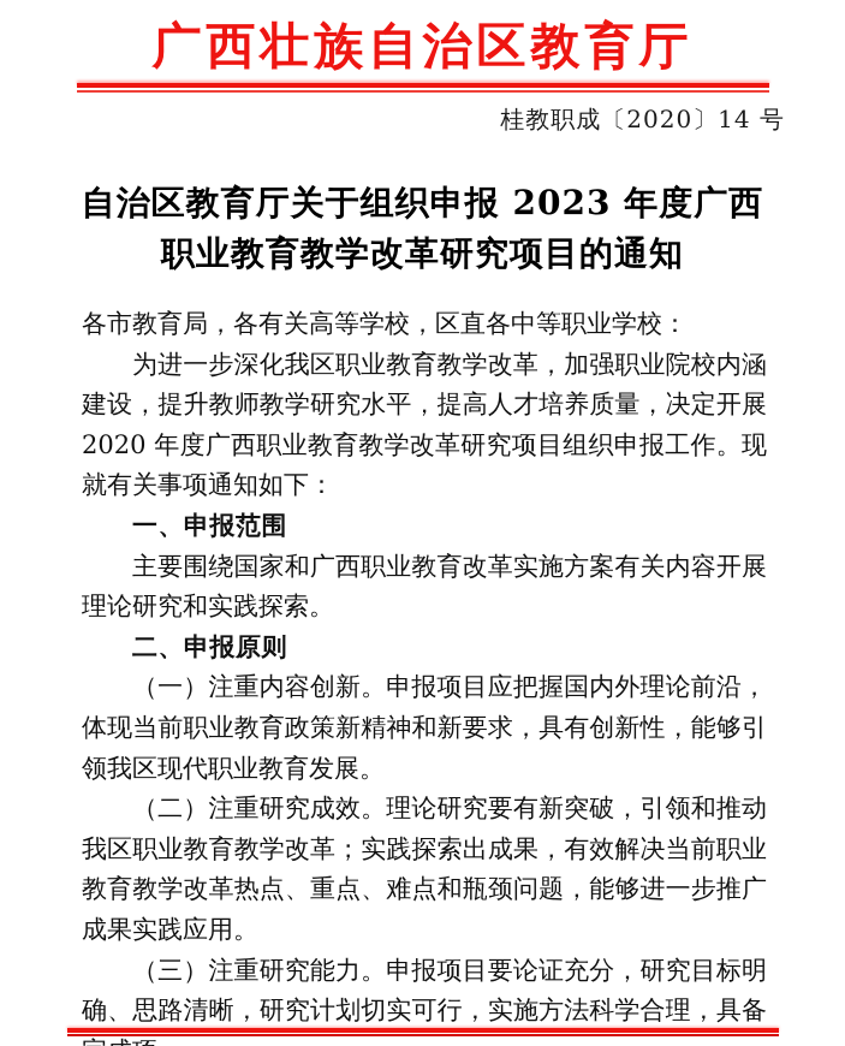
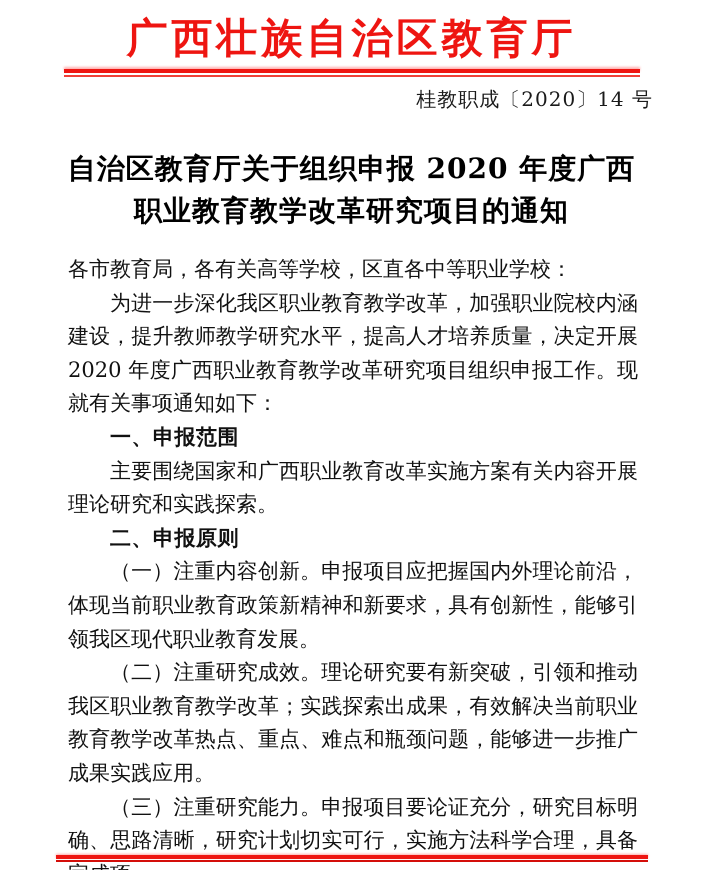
  广西壮族自治区教育厅
  桂教职成〔2020〕14 号
- 自治区教育厅关于组织申报 2023 年度广西
+ 自治区教育厅关于组织申报 2020 年度广西
  职业教育教学改革研究项目的通知
  各市教育局，各有关高等学校，区直各中等职业学校：
  为进一步深化我区职业教育教学改革，加强职业院校内涵建设，提升教师教学研究水平，提高人才培养质量，决定开展 2020 年度广西职业教育教学改革研究项目组织申报工作。现就有关事项通知如下：
  一、申报范围
  主要围绕国家和广西职业教育改革实施方案有关内容开展理论研究和实践探索。
  二、申报原则
  （一）注重内容创新。申报项目应把握国内外理论前沿，体现当前职业教育政策新精神和新要求，具有创新性，能够引领我区现代职业教育发展。
  （二）注重研究成效。理论研究要有新突破，引领和推动我区职业教育教学改革；实践探索出成果，有效解决当前职业教育教学改革热点、重点、难点和瓶颈问题，能够进一步推广成果实践应用。
  （三）注重研究能力。申报项目要论证充分，研究目标明确、思路清晰，研究计划切实可行，实施方法科学合理，具备
